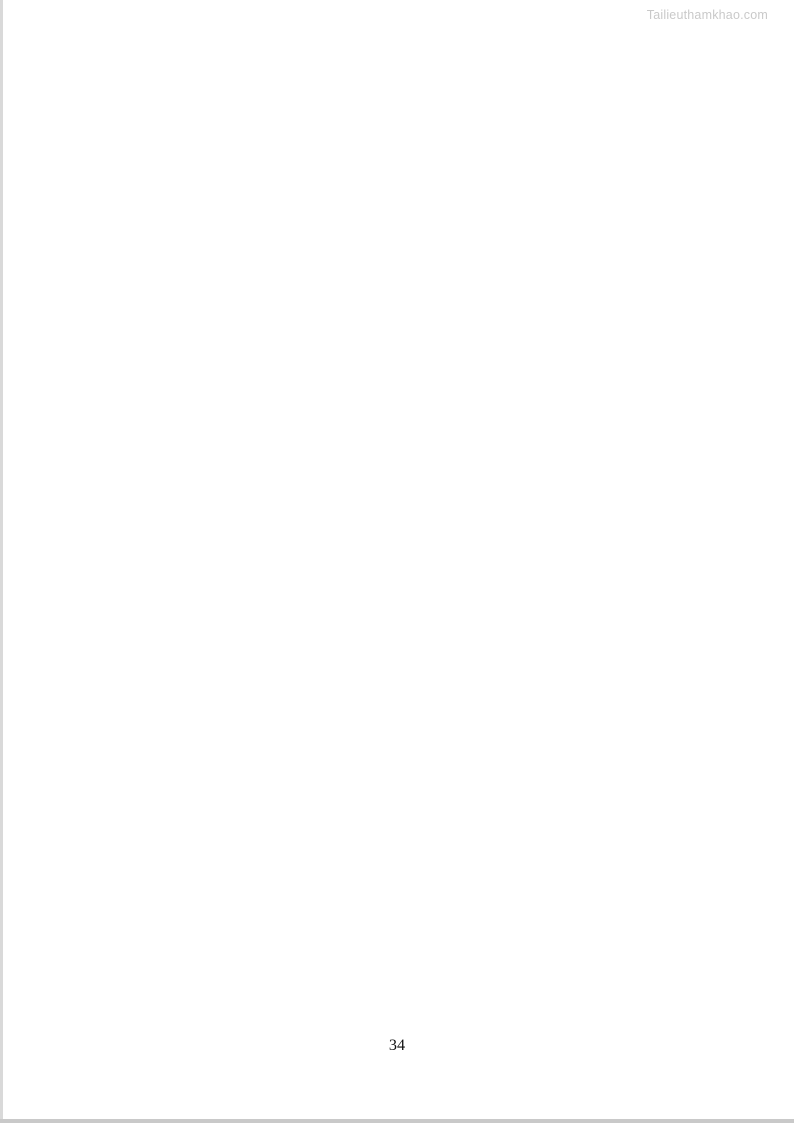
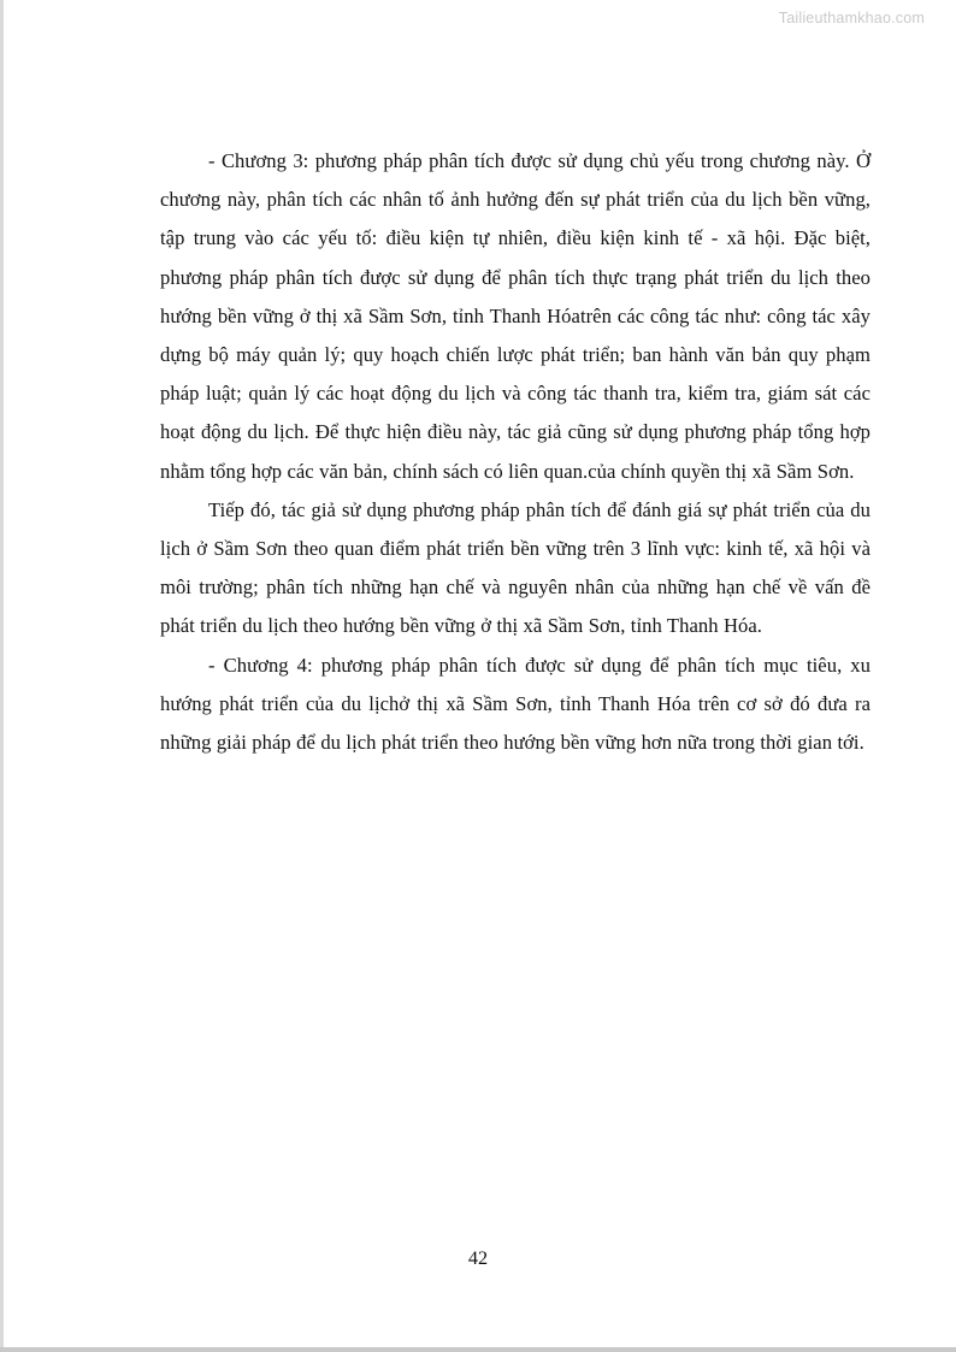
  Tailieuthamkhao.com
+ - Chương 3: phương pháp phân tích được sử dụng chủ yếu trong chương này. Ở chương này, phân tích các nhân tố ảnh hưởng đến sự phát triển của du lịch bền vững, tập trung vào các yếu tố: điều kiện tự nhiên, điều kiện kinh tế - xã hội. Đặc biệt, phương pháp phân tích được sử dụng để phân tích thực trạng phát triển du lịch theo hướng bền vững ở thị xã Sầm Sơn, tỉnh Thanh Hóatrên các công tác như: công tác xây dựng bộ máy quản lý; quy hoạch chiến lược phát triển; ban hành văn bản quy phạm pháp luật; quản lý các hoạt động du lịch và công tác thanh tra, kiểm tra, giám sát các hoạt động du lịch. Để thực hiện điều này, tác giả cũng sử dụng phương pháp tổng hợp nhằm tổng hợp các văn bản, chính sách có liên quan.của chính quyền thị xã Sầm Sơn.
+ Tiếp đó, tác giả sử dụng phương pháp phân tích để đánh giá sự phát triển của du lịch ở Sầm Sơn theo quan điểm phát triển bền vững trên 3 lĩnh vực: kinh tế, xã hội và môi trường; phân tích những hạn chế và nguyên nhân của những hạn chế về vấn đề phát triển du lịch theo hướng bền vững ở thị xã Sầm Sơn, tỉnh Thanh Hóa.
+ - Chương 4: phương pháp phân tích được sử dụng để phân tích mục tiêu, xu hướng phát triển của du lịchở thị xã Sầm Sơn, tỉnh Thanh Hóa trên cơ sở đó đưa ra những giải pháp để du lịch phát triển theo hướng bền vững hơn nữa trong thời gian tới.
- 34
+ 42
